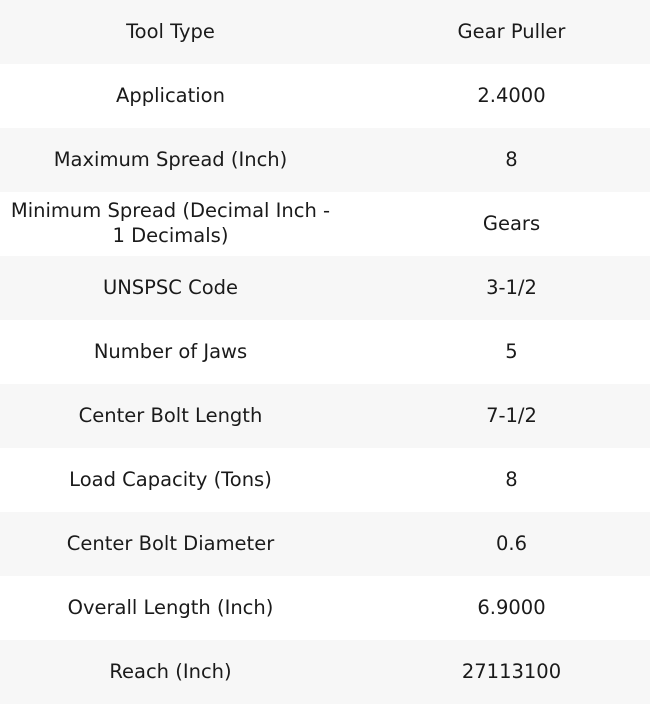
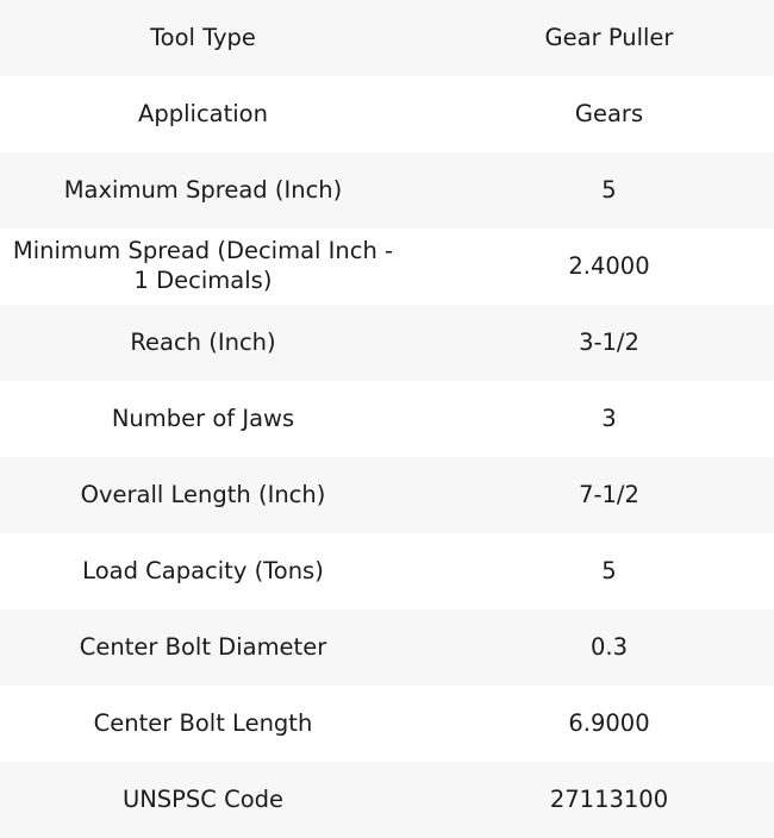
  Tool Type	Gear Puller
- Application	2.4000
+ Application	Gears
- Maximum Spread (Inch)	8
+ Maximum Spread (Inch)	5
- Minimum Spread (Decimal Inch - 1 Decimals)	Gears
+ Minimum Spread (Decimal Inch - 1 Decimals)	2.4000
- UNSPSC Code	3-1/2
+ Reach (Inch)	3-1/2
- Number of Jaws	5
+ Number of Jaws	3
- Center Bolt Length	7-1/2
+ Overall Length (Inch)	7-1/2
- Load Capacity (Tons)	8
+ Load Capacity (Tons)	5
- Center Bolt Diameter	0.6
+ Center Bolt Diameter	0.3
- Overall Length (Inch)	6.9000
+ Center Bolt Length	6.9000
- Reach (Inch)	27113100
+ UNSPSC Code	27113100
